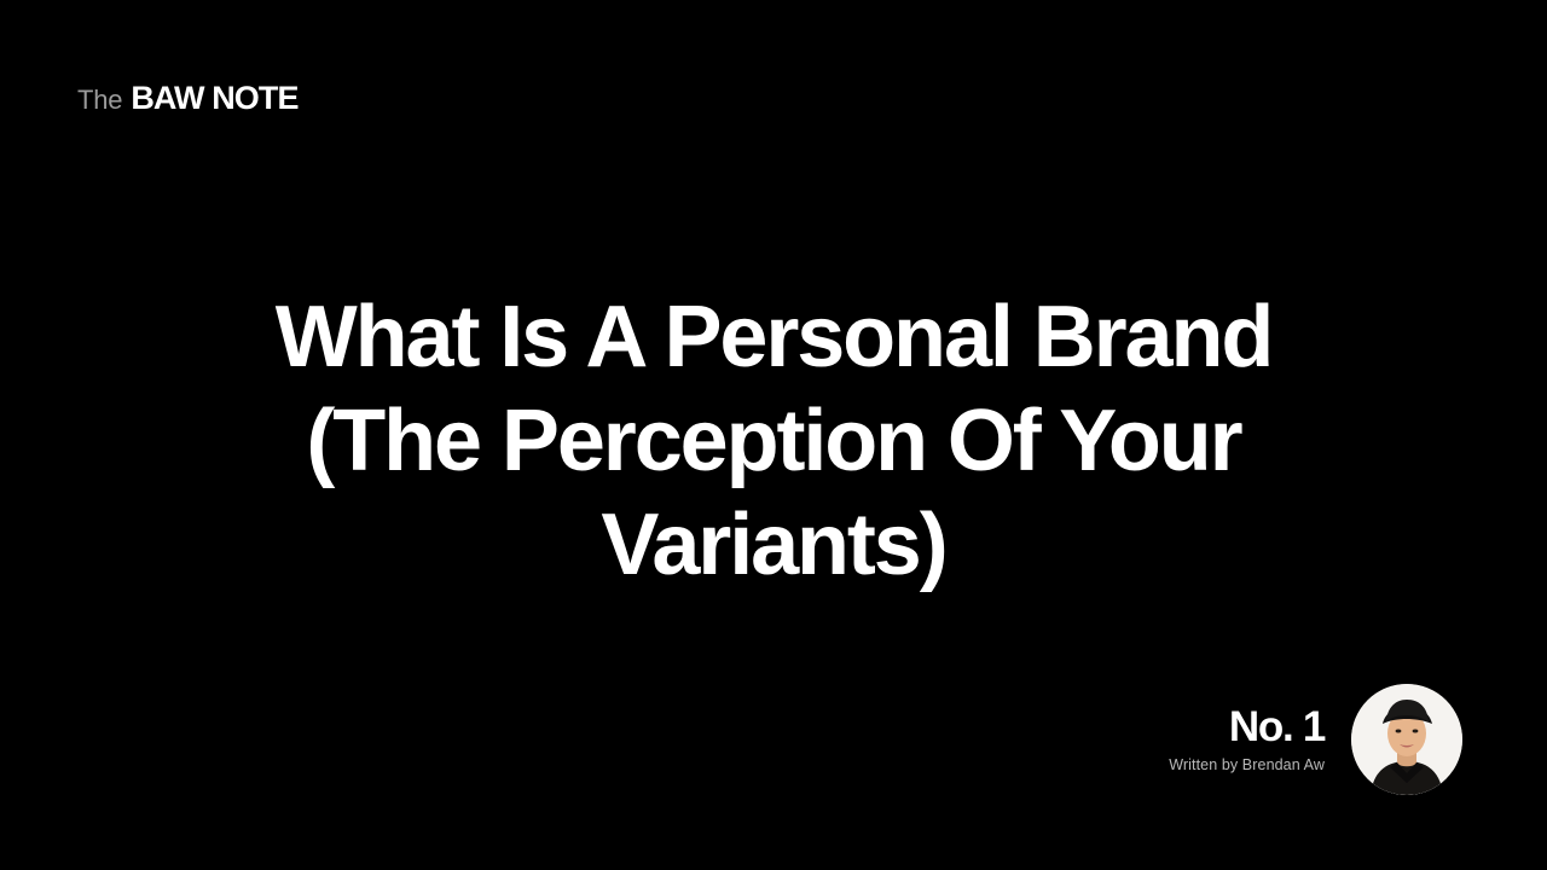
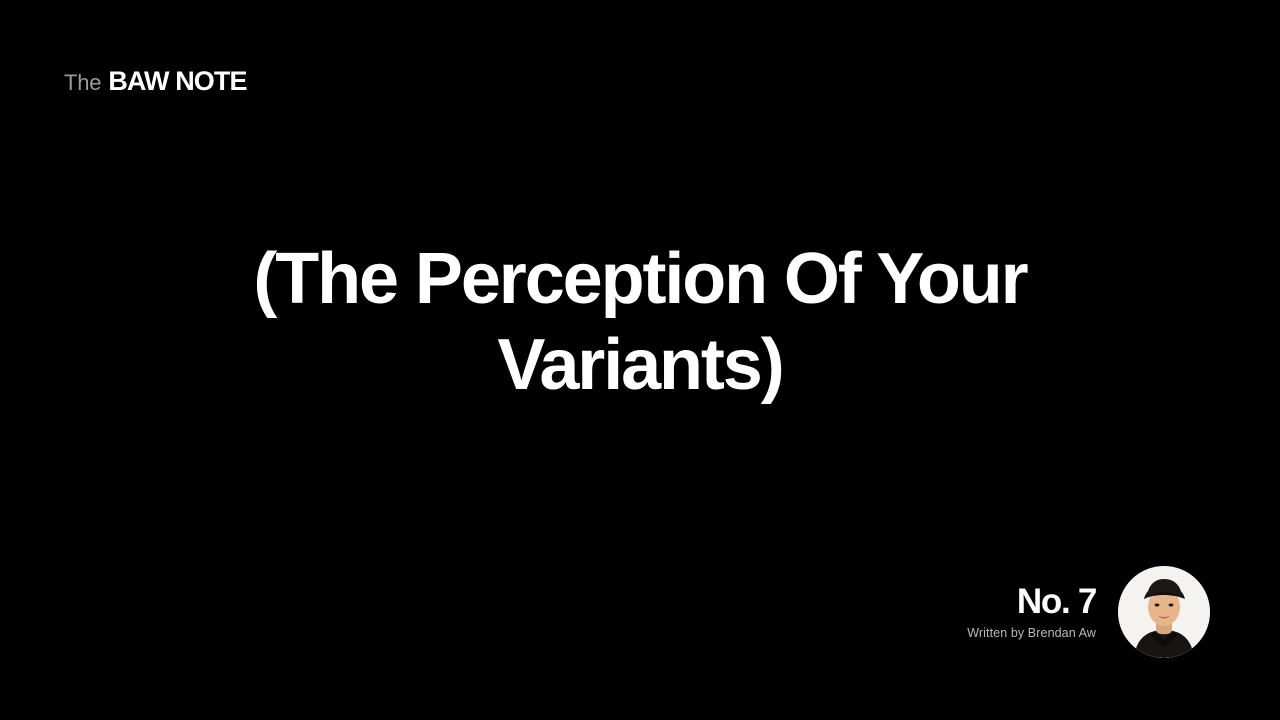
  The
  BAW NOTE
- What Is A Personal Brand
  (The Perception Of Your
  Variants)
- No. 1
+ No. 7
  Written by Brendan Aw
